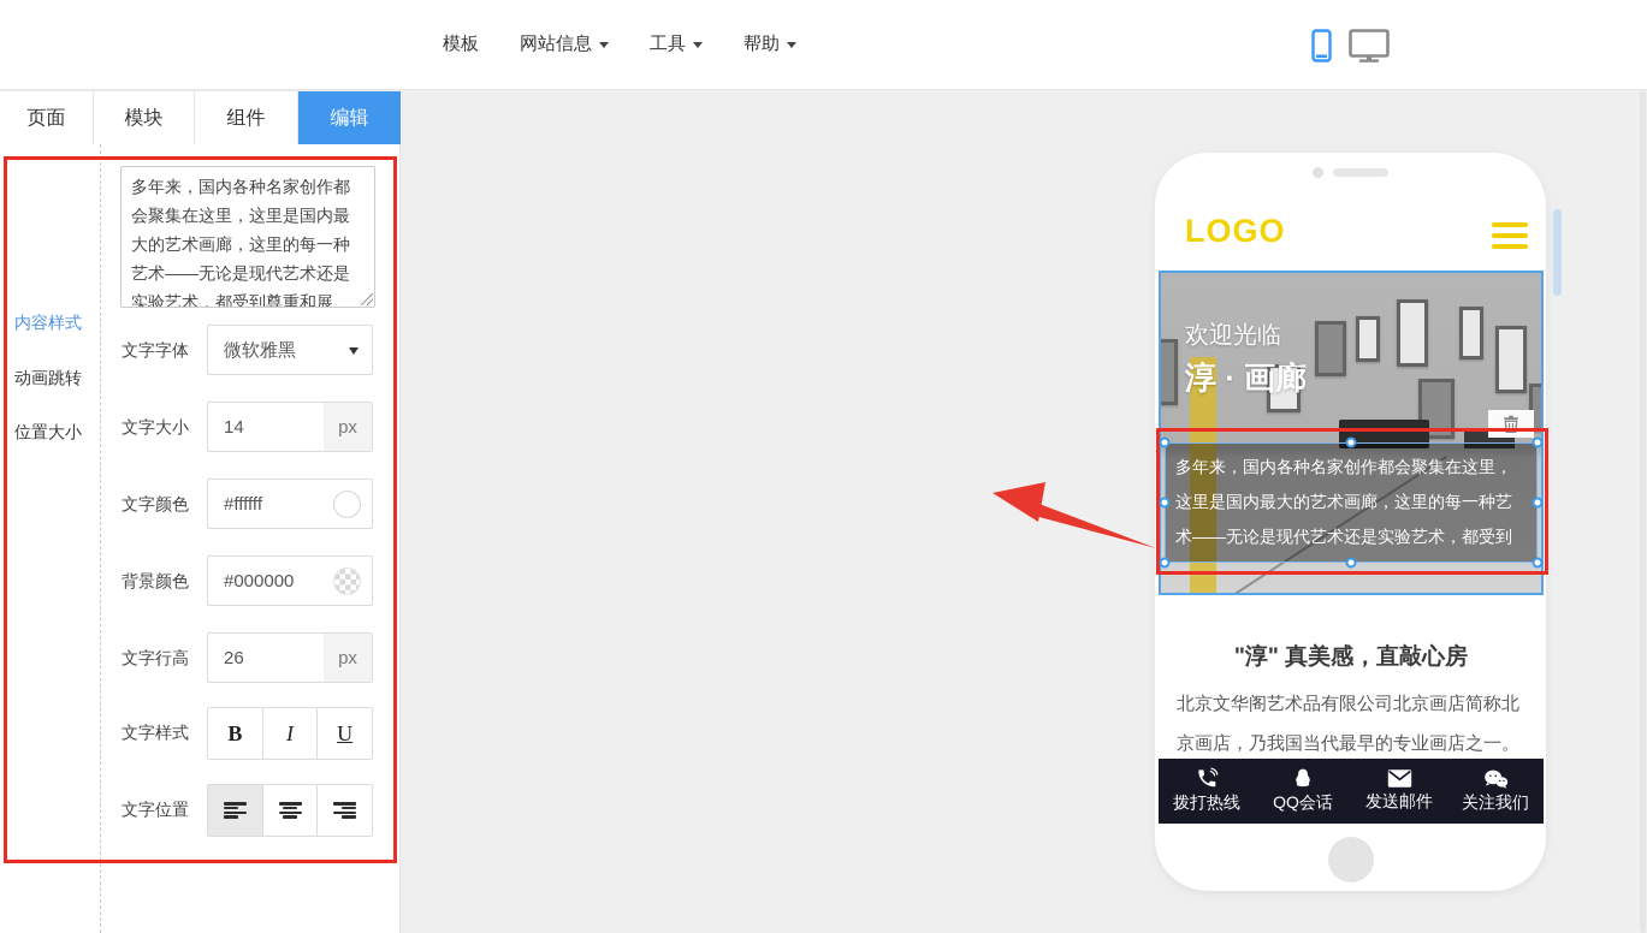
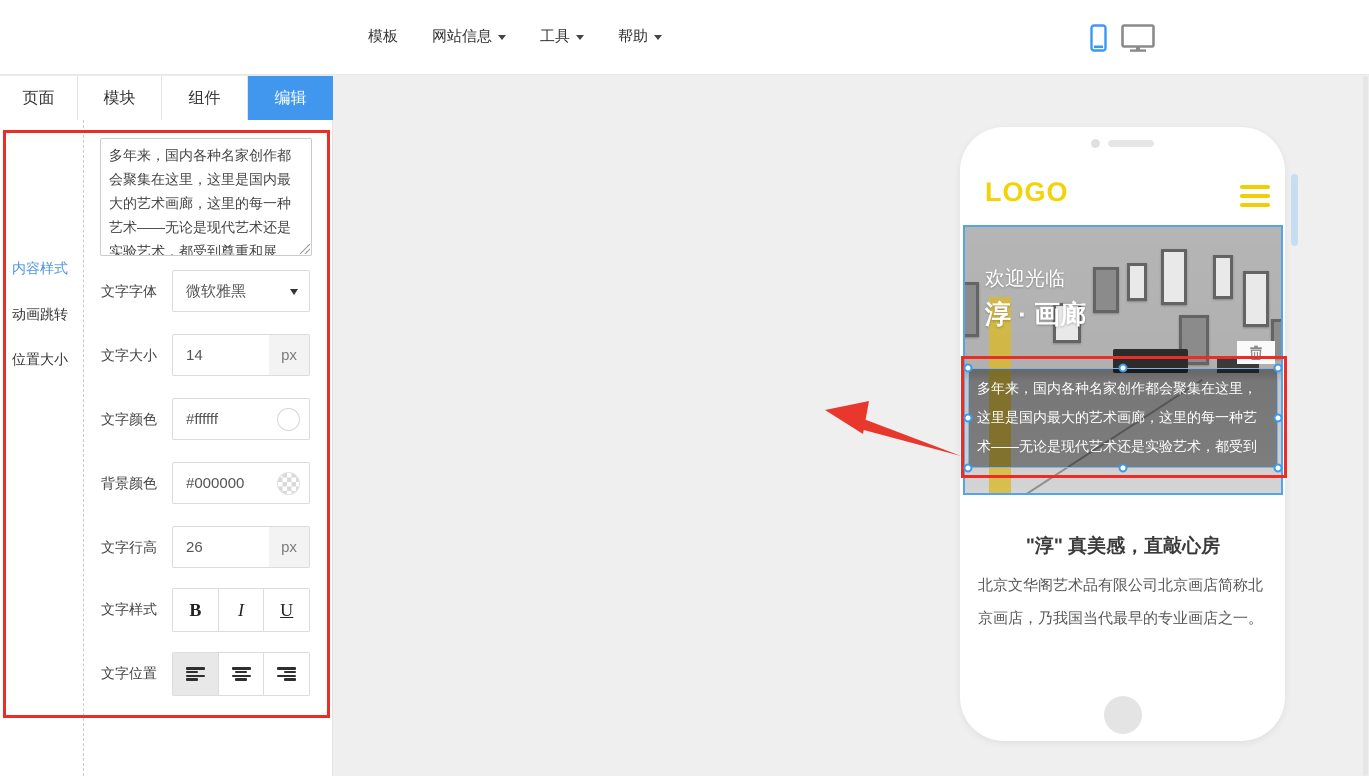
  模板
  网站信息
  工具
  帮助
  页面
  模块
  组件
  编辑
  内容样式
  动画跳转
  位置大小
  文字字体
  微软雅黑
  文字大小
  14
  px
  文字颜色
  #ffffff
  背景颜色
  #000000
  文字行高
  26
  px
  文字样式
  B
  I
  U
  文字位置
  LOGO
  欢迎光临
  淳 · 画廊
  多年来，国内各种名家创作都会聚集在这里，这里是国内最大的艺术画廊，这里的每一种艺术——无论是现代艺术还是实验艺术，都受到
  "淳" 真美感，直敲心房
  北京文华阁艺术品有限公司北京画店简称北京画店，乃我国当代最早的专业画店之一。
- 拨打热线
- QQ会话
- 发送邮件
- 关注我们
